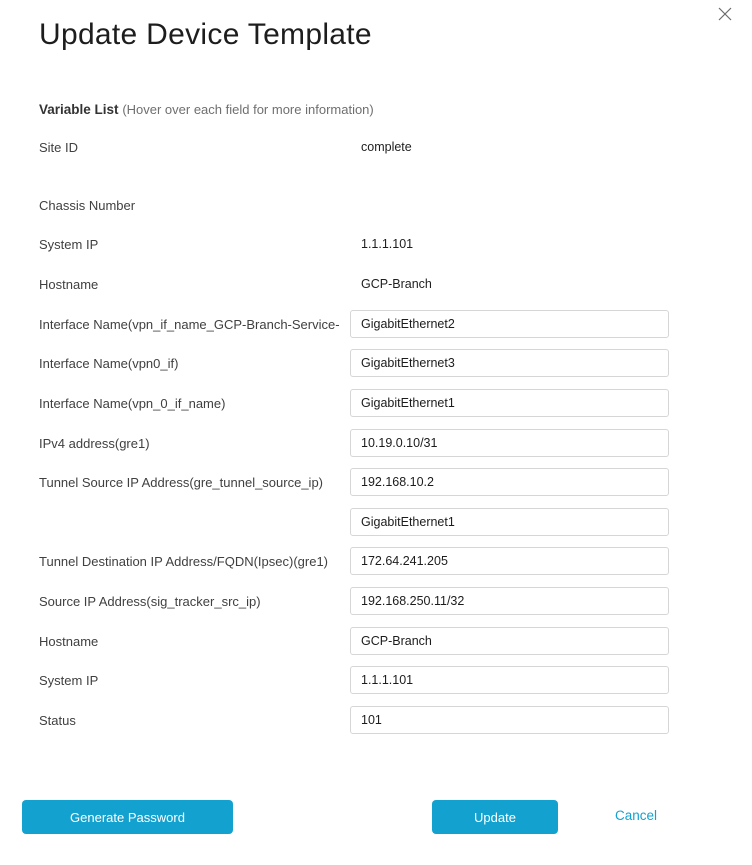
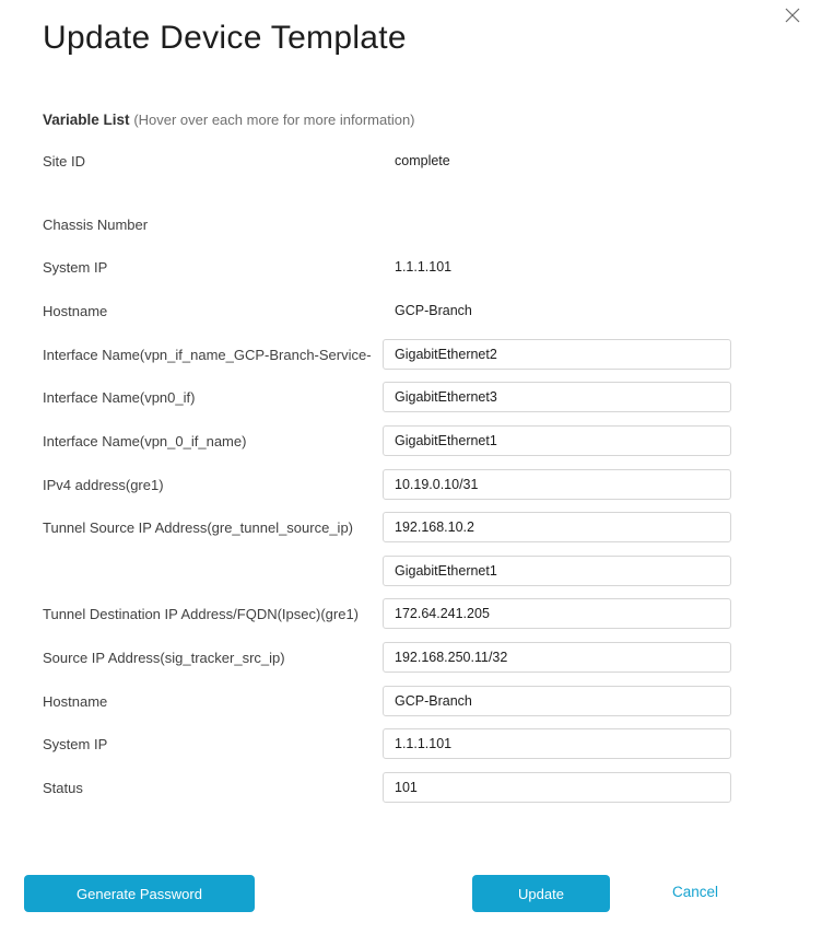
  Update Device Template
- Variable List (Hover over each field for more information)
+ Variable List (Hover over each more for more information)
  Site ID
  complete
  Chassis Number
  System IP
  1.1.1.101
  Hostname
  GCP-Branch
  Interface Name(vpn_if_name_GCP-Branch-Service-
  GigabitEthernet2
  Interface Name(vpn0_if)
  GigabitEthernet3
  Interface Name(vpn_0_if_name)
  GigabitEthernet1
  IPv4 address(gre1)
  10.19.0.10/31
  Tunnel Source IP Address(gre_tunnel_source_ip)
  192.168.10.2
  GigabitEthernet1
  Tunnel Destination IP Address/FQDN(Ipsec)(gre1)
  172.64.241.205
  Source IP Address(sig_tracker_src_ip)
  192.168.250.11/32
  Hostname
  GCP-Branch
  System IP
  1.1.1.101
  Status
  101
  Generate Password
  Update
  Cancel
